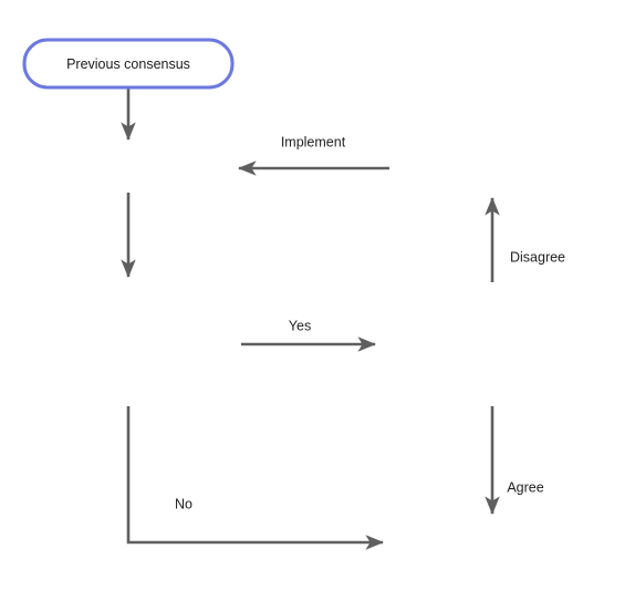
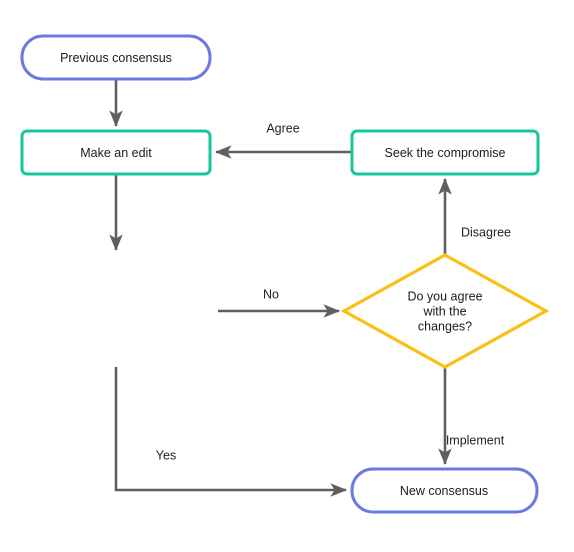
- Implement
+ Agree
- Yes
+ No
  Disagree
- Agree
+ Implement
- No
+ Yes
  Previous consensus
+ Make an edit
+ Seek the compromise
+ Do you agree
+ with the
+ changes?
+ New consensus
